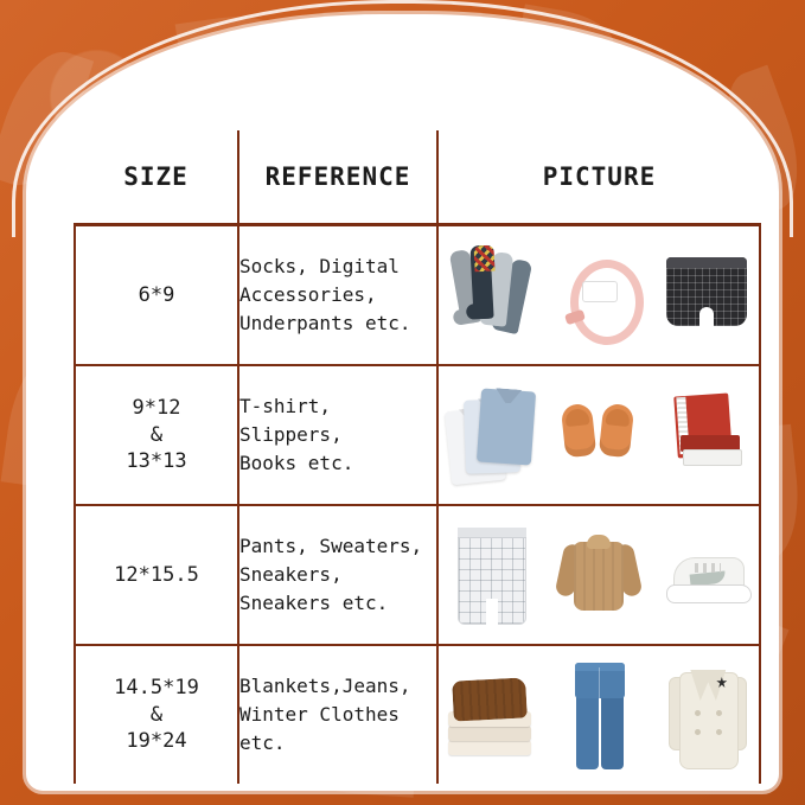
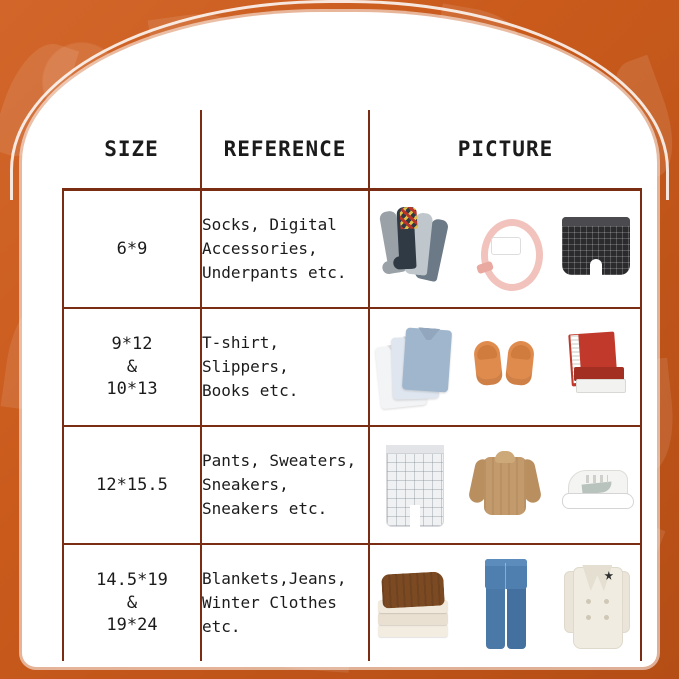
  SIZE	REFERENCE	PICTURE
  6*9	Socks, Digital Accessories, Underpants etc.
- 9*12 & 13*13	T-shirt, Slippers, Books etc.
+ 9*12 & 10*13	T-shirt, Slippers, Books etc.
  12*15.5	Pants, Sweaters, Sneakers, Sneakers etc.
  14.5*19 & 19*24	Blankets,Jeans, Winter Clothes etc.
